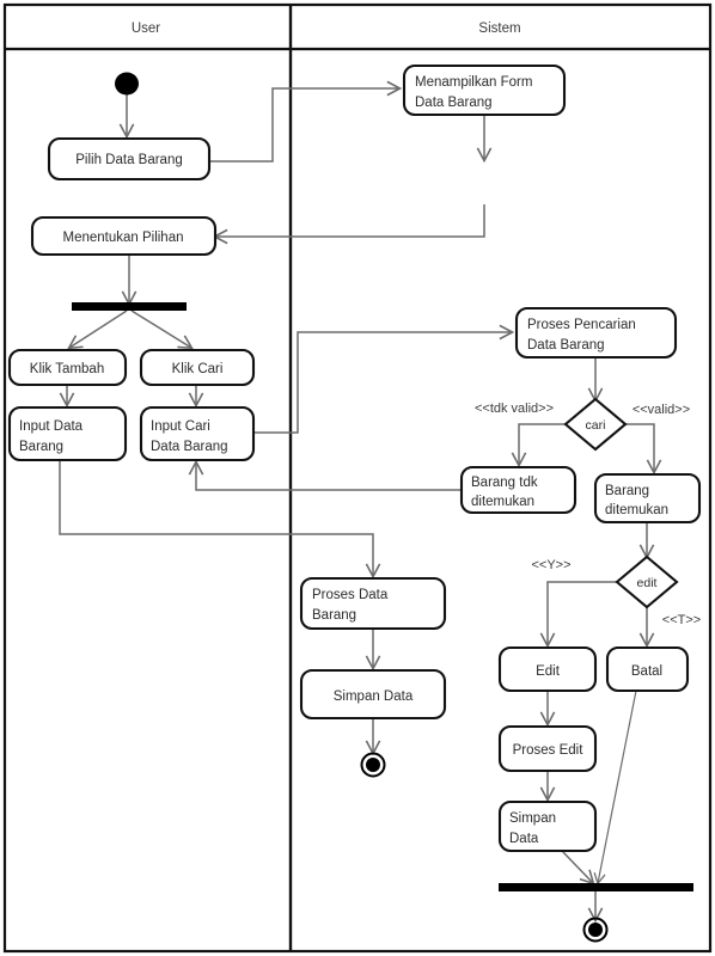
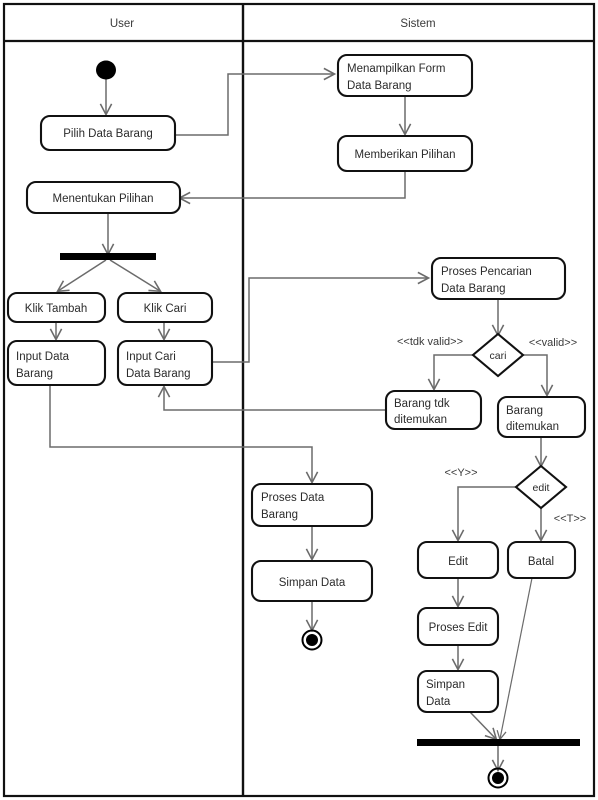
  User
  Sistem
  Pilih Data Barang
  Menampilkan Form
  Data Barang
+ Memberikan Pilihan
  Menentukan Pilihan
  Klik Tambah
  Klik Cari
  Input Data
  Barang
  Input Cari
  Data Barang
  Proses Pencarian
  Data Barang
  cari
  <<tdk valid>>
  <<valid>>
  Barang tdk
  ditemukan
  Barang
  ditemukan
  edit
  <<Y>>
  <<T>>
  Edit
  Batal
  Proses Edit
  Simpan
  Data
  Proses Data
  Barang
  Simpan Data
